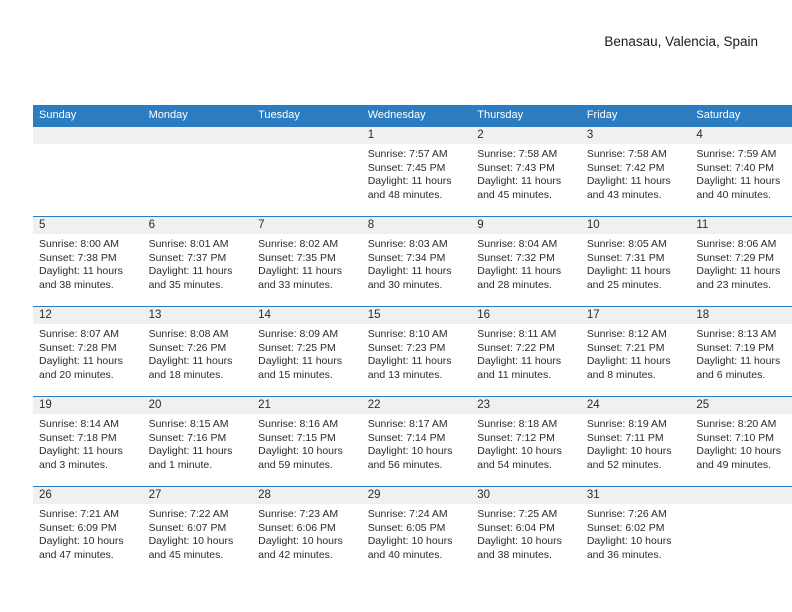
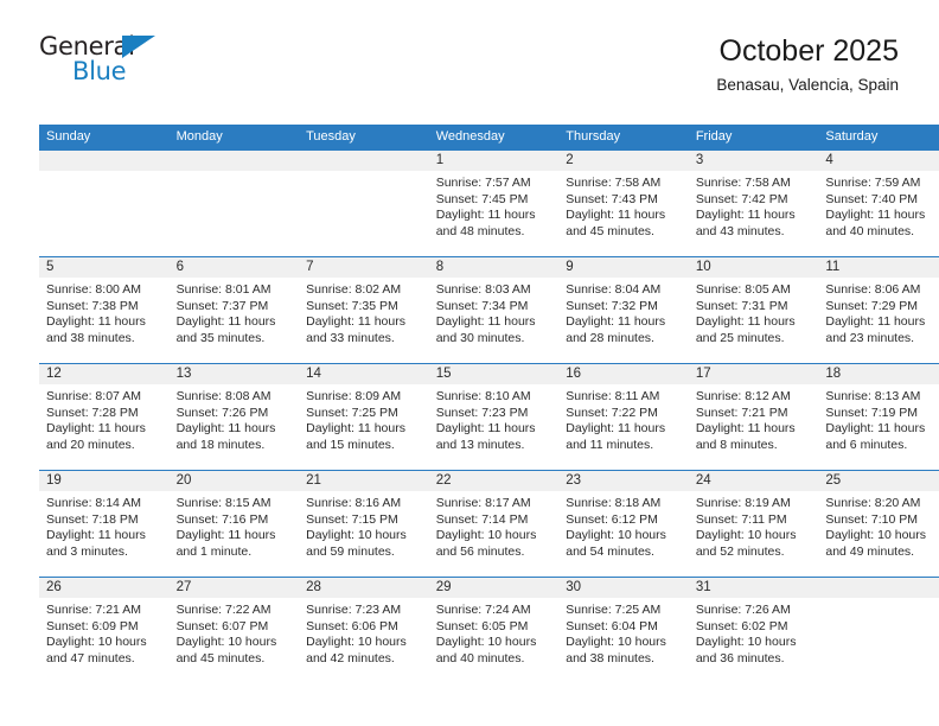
+ General
+ Blue
+ October 2025
  Benasau, Valencia, Spain
  Sunday	Monday	Tuesday	Wednesday	Thursday	Friday	Saturday
  			1Sunrise: 7:57 AMSunset: 7:45 PMDaylight: 11 hoursand 48 minutes.	2Sunrise: 7:58 AMSunset: 7:43 PMDaylight: 11 hoursand 45 minutes.	3Sunrise: 7:58 AMSunset: 7:42 PMDaylight: 11 hoursand 43 minutes.	4Sunrise: 7:59 AMSunset: 7:40 PMDaylight: 11 hoursand 40 minutes.
  5Sunrise: 8:00 AMSunset: 7:38 PMDaylight: 11 hoursand 38 minutes.	6Sunrise: 8:01 AMSunset: 7:37 PMDaylight: 11 hoursand 35 minutes.	7Sunrise: 8:02 AMSunset: 7:35 PMDaylight: 11 hoursand 33 minutes.	8Sunrise: 8:03 AMSunset: 7:34 PMDaylight: 11 hoursand 30 minutes.	9Sunrise: 8:04 AMSunset: 7:32 PMDaylight: 11 hoursand 28 minutes.	10Sunrise: 8:05 AMSunset: 7:31 PMDaylight: 11 hoursand 25 minutes.	11Sunrise: 8:06 AMSunset: 7:29 PMDaylight: 11 hoursand 23 minutes.
  12Sunrise: 8:07 AMSunset: 7:28 PMDaylight: 11 hoursand 20 minutes.	13Sunrise: 8:08 AMSunset: 7:26 PMDaylight: 11 hoursand 18 minutes.	14Sunrise: 8:09 AMSunset: 7:25 PMDaylight: 11 hoursand 15 minutes.	15Sunrise: 8:10 AMSunset: 7:23 PMDaylight: 11 hoursand 13 minutes.	16Sunrise: 8:11 AMSunset: 7:22 PMDaylight: 11 hoursand 11 minutes.	17Sunrise: 8:12 AMSunset: 7:21 PMDaylight: 11 hoursand 8 minutes.	18Sunrise: 8:13 AMSunset: 7:19 PMDaylight: 11 hoursand 6 minutes.
- 19Sunrise: 8:14 AMSunset: 7:18 PMDaylight: 11 hoursand 3 minutes.	20Sunrise: 8:15 AMSunset: 7:16 PMDaylight: 11 hoursand 1 minute.	21Sunrise: 8:16 AMSunset: 7:15 PMDaylight: 10 hoursand 59 minutes.	22Sunrise: 8:17 AMSunset: 7:14 PMDaylight: 10 hoursand 56 minutes.	23Sunrise: 8:18 AMSunset: 7:12 PMDaylight: 10 hoursand 54 minutes.	24Sunrise: 8:19 AMSunset: 7:11 PMDaylight: 10 hoursand 52 minutes.	25Sunrise: 8:20 AMSunset: 7:10 PMDaylight: 10 hoursand 49 minutes.
+ 19Sunrise: 8:14 AMSunset: 7:18 PMDaylight: 11 hoursand 3 minutes.	20Sunrise: 8:15 AMSunset: 7:16 PMDaylight: 11 hoursand 1 minute.	21Sunrise: 8:16 AMSunset: 7:15 PMDaylight: 10 hoursand 59 minutes.	22Sunrise: 8:17 AMSunset: 7:14 PMDaylight: 10 hoursand 56 minutes.	23Sunrise: 8:18 AMSunset: 6:12 PMDaylight: 10 hoursand 54 minutes.	24Sunrise: 8:19 AMSunset: 7:11 PMDaylight: 10 hoursand 52 minutes.	25Sunrise: 8:20 AMSunset: 7:10 PMDaylight: 10 hoursand 49 minutes.
  26Sunrise: 7:21 AMSunset: 6:09 PMDaylight: 10 hoursand 47 minutes.	27Sunrise: 7:22 AMSunset: 6:07 PMDaylight: 10 hoursand 45 minutes.	28Sunrise: 7:23 AMSunset: 6:06 PMDaylight: 10 hoursand 42 minutes.	29Sunrise: 7:24 AMSunset: 6:05 PMDaylight: 10 hoursand 40 minutes.	30Sunrise: 7:25 AMSunset: 6:04 PMDaylight: 10 hoursand 38 minutes.	31Sunrise: 7:26 AMSunset: 6:02 PMDaylight: 10 hoursand 36 minutes.
